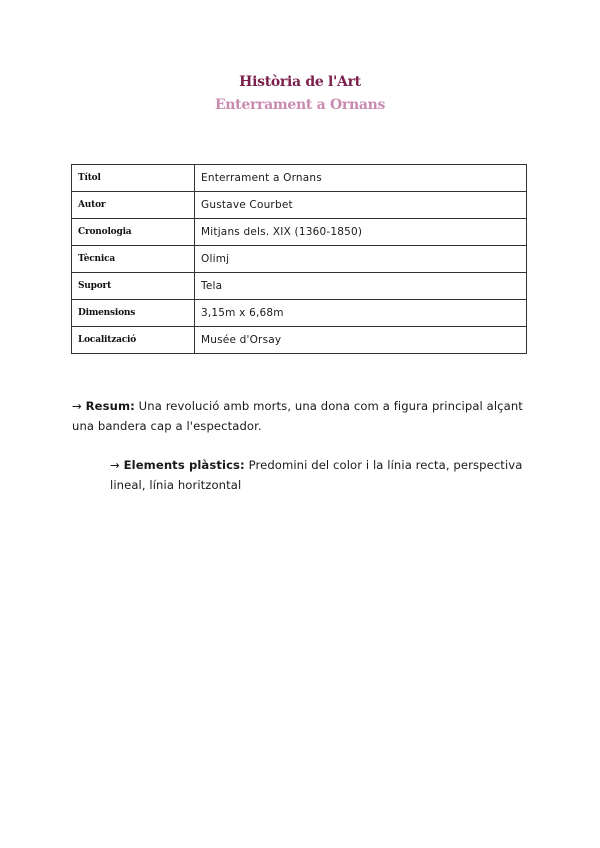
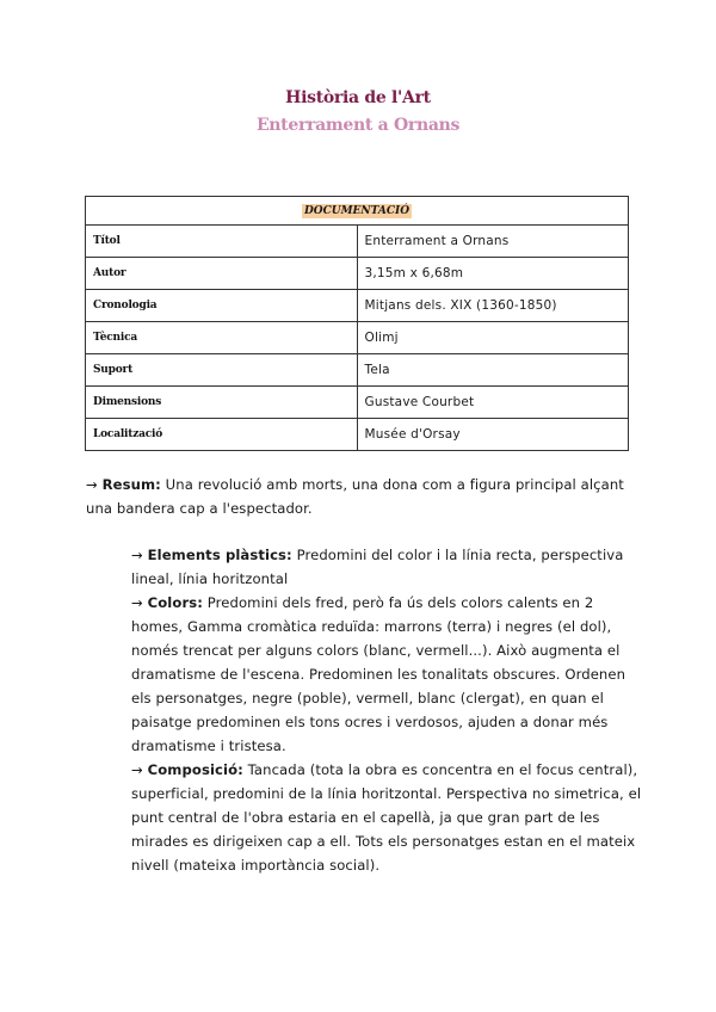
  Història de l'Art
  Enterrament a Ornans
+ DOCUMENTACIÓ
  Títol	Enterrament a Ornans
- Autor	Gustave Courbet
+ Autor	3,15m x 6,68m
  Cronologia	Mitjans dels. XIX (1360-1850)
  Tècnica	Olimj
  Suport	Tela
- Dimensions	3,15m x 6,68m
+ Dimensions	Gustave Courbet
  Localització	Musée d'Orsay
  → Resum: Una revolució amb morts, una dona com a figura principal alçant una bandera cap a l'espectador.
  → Elements plàstics: Predomini del color i la línia recta, perspectiva lineal, línia horitzontal
+ → Colors: Predomini dels fred, però fa ús dels colors calents en 2 homes, Gamma cromàtica reduïda: marrons (terra) i negres (el dol), només trencat per alguns colors (blanc, vermell...). Això augmenta el dramatisme de l'escena. Predominen les tonalitats obscures. Ordenen els personatges, negre (poble), vermell, blanc (clergat), en quan el paisatge predominen els tons ocres i verdosos, ajuden a donar més dramatisme i tristesa.
+ → Composició: Tancada (tota la obra es concentra en el focus central), superficial, predomini de la línia horitzontal. Perspectiva no simetrica, el punt central de l'obra estaria en el capellà, ja que gran part de les mirades es dirigeixen cap a ell. Tots els personatges estan en el mateix nivell (mateixa importància social).
